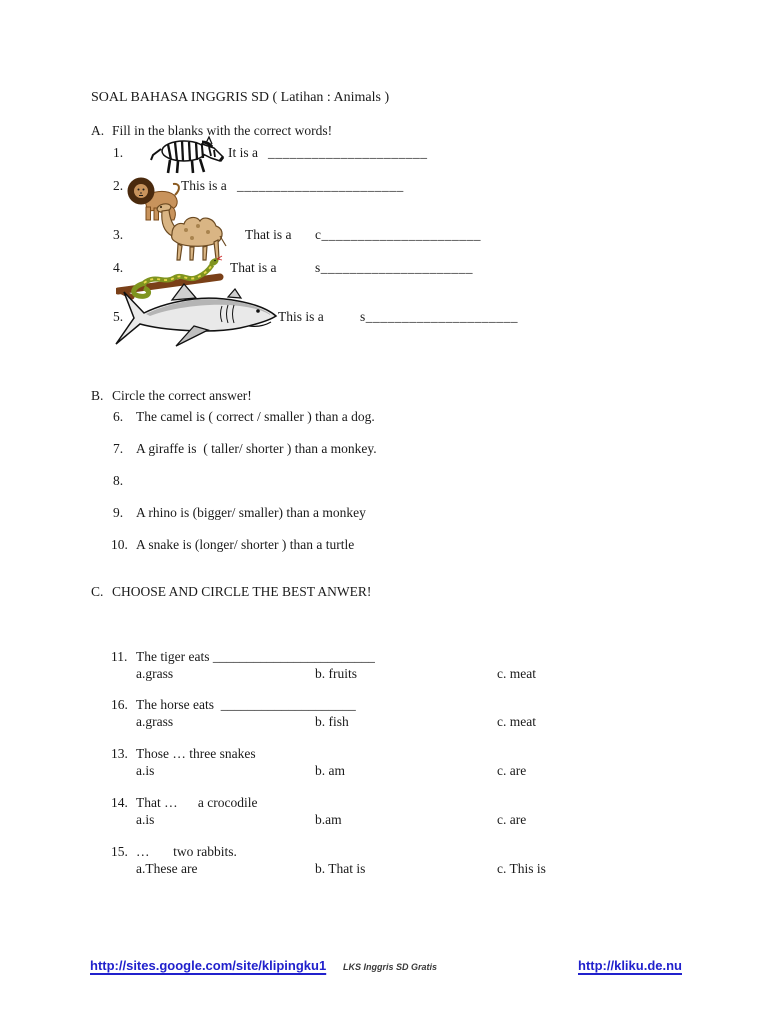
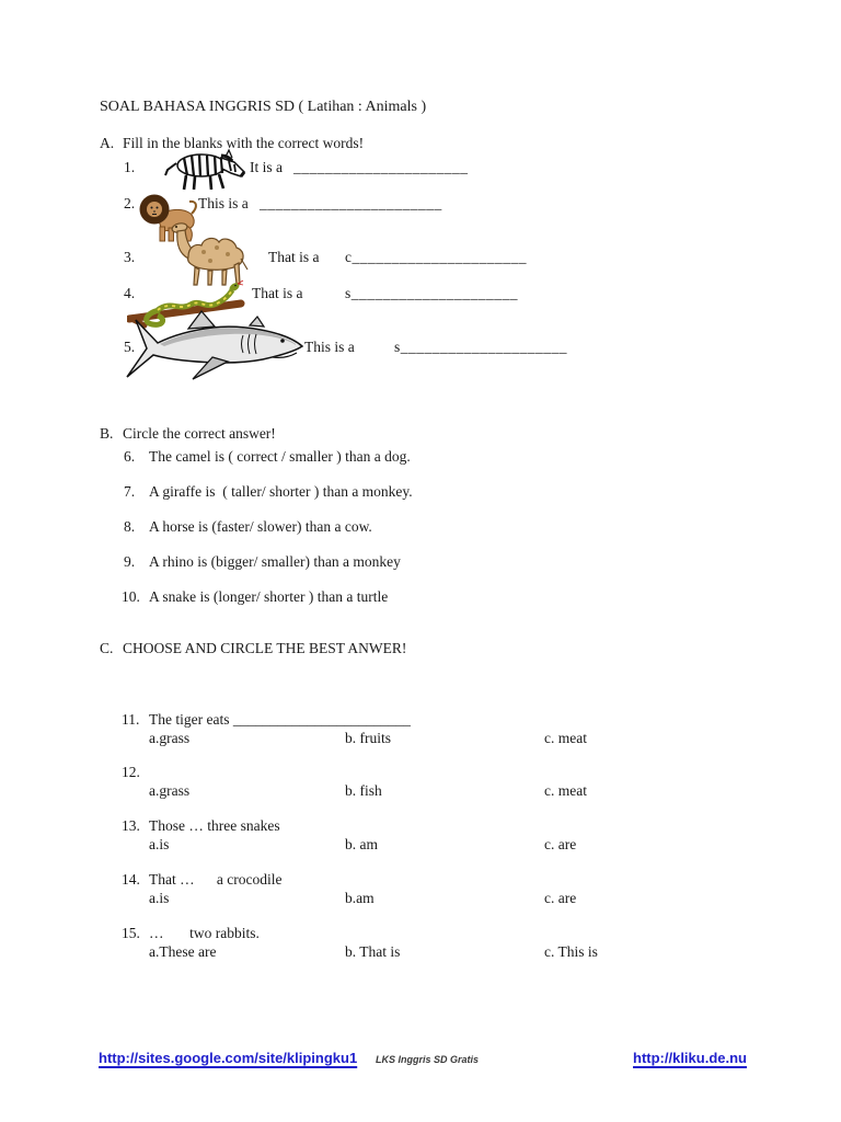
  SOAL BAHASA INGGRIS SD ( Latihan : Animals )
  A.
  Fill in the blanks with the correct words!
  1.
  It is a
  ______________________
  2.
  This is a
  _______________________
  3.
  That is a
  c______________________
  4.
  That is a
  s_____________________
  5.
  This is a
  s_____________________
  B.
  Circle the correct answer!
  6.
  The camel is ( correct / smaller ) than a dog.
  7.
  A giraffe is ( taller/ shorter ) than a monkey.
  8.
+ A horse is (faster/ slower) than a cow.
  9.
  A rhino is (bigger/ smaller) than a monkey
  10.
  A snake is (longer/ shorter ) than a turtle
  C.
  CHOOSE AND CIRCLE THE BEST ANWER!
  11.
  The tiger eats ________________________
  a.grass
  b. fruits
  c. meat
- 16.
+ 12.
- The horse eats ____________________
  a.grass
  b. fish
  c. meat
  13.
  Those … three snakes
  a.is
  b. am
  c. are
  14.
  That … a crocodile
  a.is
  b.am
  c. are
  15.
  … two rabbits.
  a.These are
  b. That is
  c. This is
  http://sites.google.com/site/klipingku1
  LKS Inggris SD Gratis
  http://kliku.de.nu
